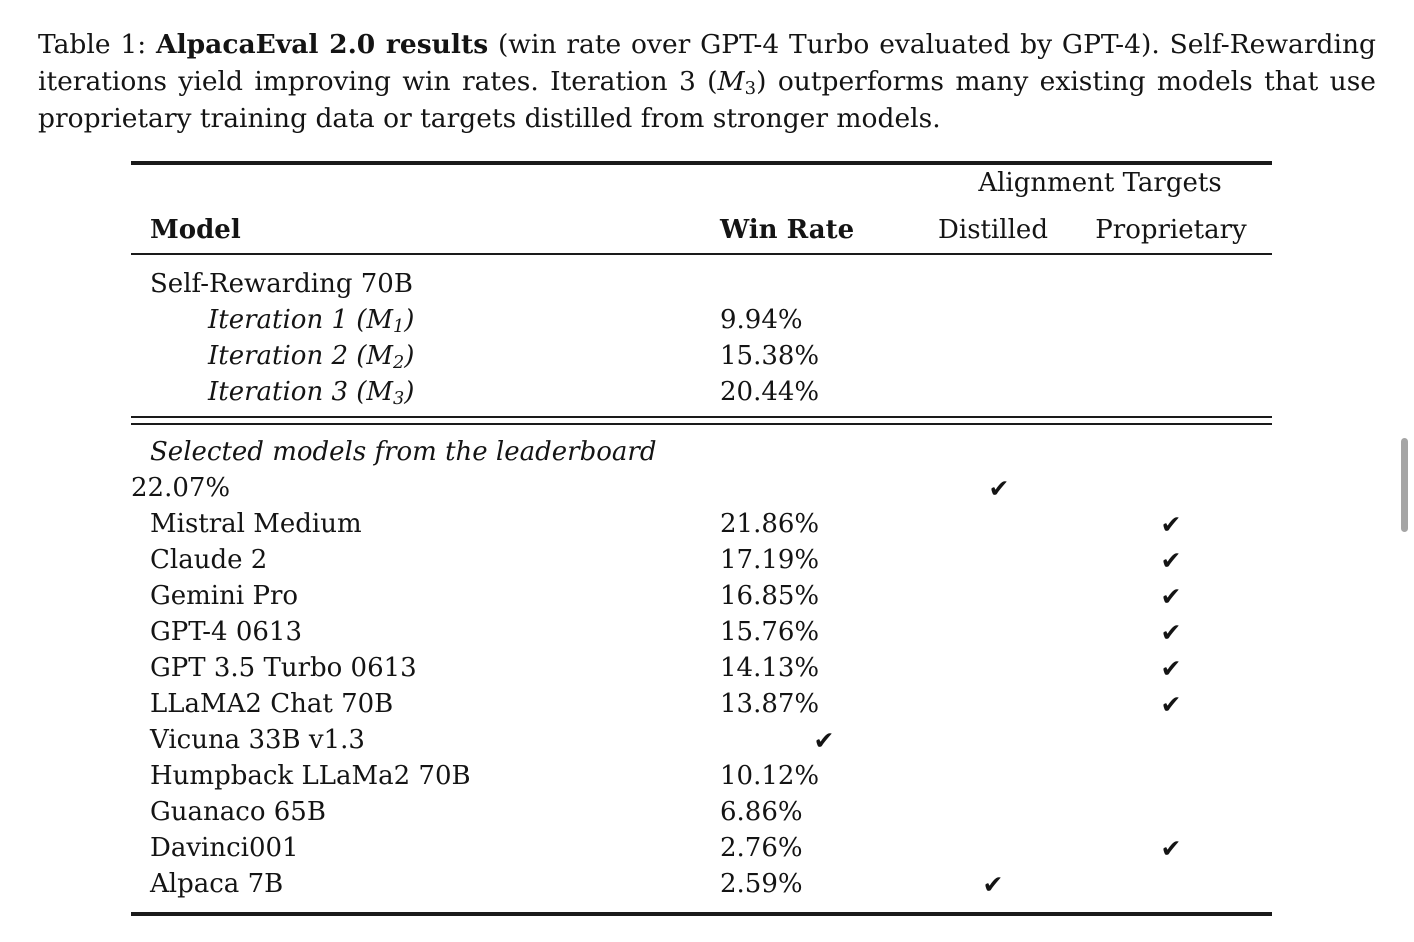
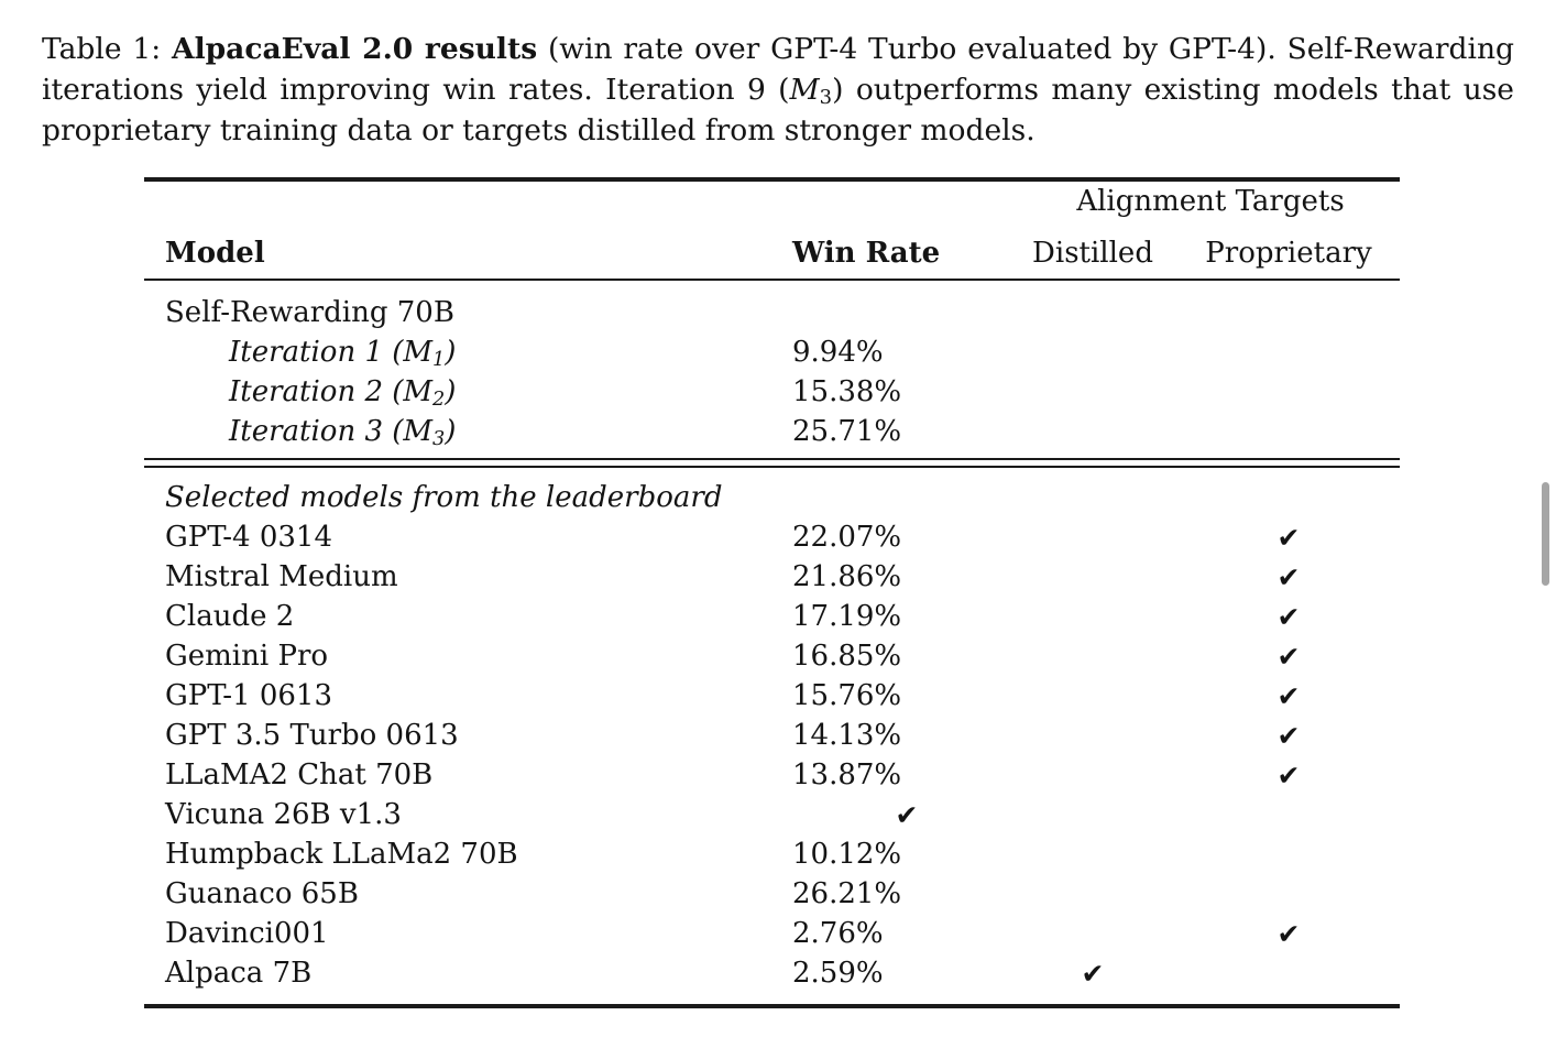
- Table 1: AlpacaEval 2.0 results (win rate over GPT-4 Turbo evaluated by GPT-4). Self-Rewarding iterations yield improving win rates. Iteration 3 (M3) outperforms many existing models that use proprietary training data or targets distilled from stronger models.
+ Table 1: AlpacaEval 2.0 results (win rate over GPT-4 Turbo evaluated by GPT-4). Self-Rewarding iterations yield improving win rates. Iteration 9 (M3) outperforms many existing models that use proprietary training data or targets distilled from stronger models.
  Alignment Targets
  Model
  Win Rate
  Distilled
  Proprietary
  Self-Rewarding 70B
  Iteration 1 (M1)
  9.94%
  Iteration 2 (M2)
  15.38%
  Iteration 3 (M3)
- 20.44%
+ 25.71%
  Selected models from the leaderboard
+ GPT-4 0314
  22.07%
  ✔
  Mistral Medium
  21.86%
  ✔
  Claude 2
  17.19%
  ✔
  Gemini Pro
  16.85%
  ✔
- GPT-4 0613
+ GPT-1 0613
  15.76%
  ✔
  GPT 3.5 Turbo 0613
  14.13%
  ✔
  LLaMA2 Chat 70B
  13.87%
  ✔
- Vicuna 33B v1.3
+ Vicuna 26B v1.3
  ✔
  Humpback LLaMa2 70B
  10.12%
  Guanaco 65B
- 6.86%
+ 26.21%
  Davinci001
  2.76%
  ✔
  Alpaca 7B
  2.59%
  ✔
